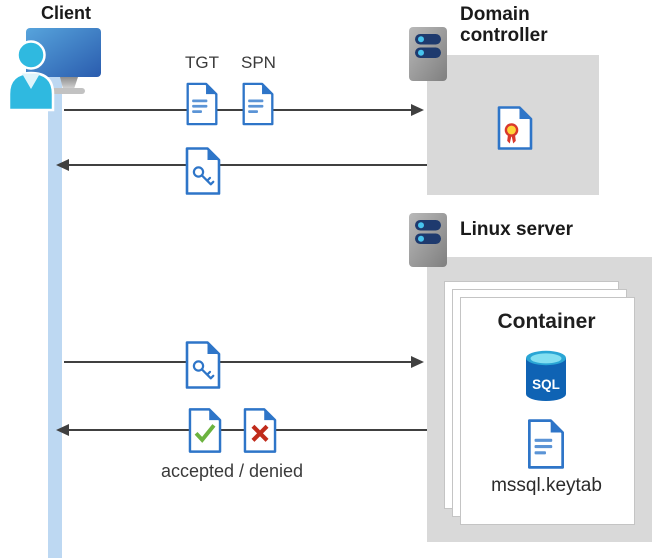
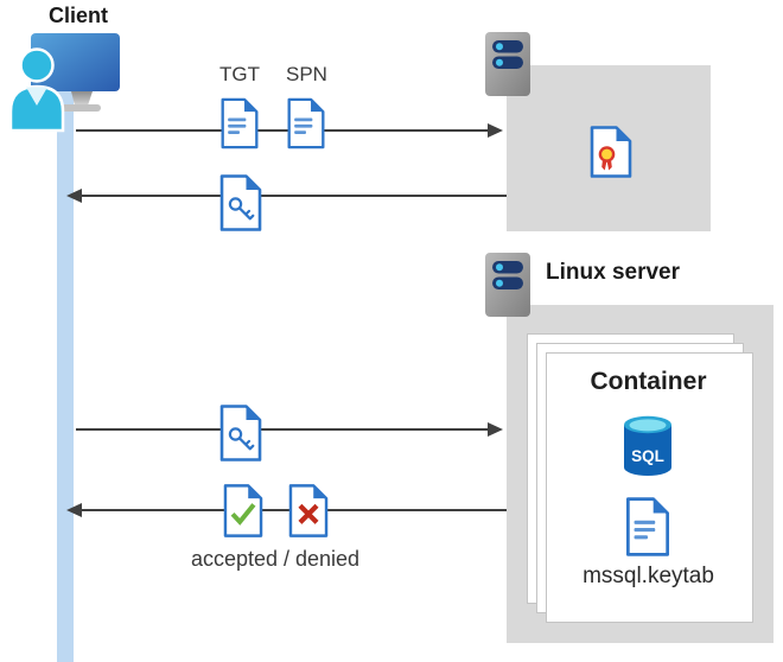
  Client
- Domain controller
  Linux server
  Container
  SQL
  mssql.keytab
  TGT
  SPN
  accepted / denied
